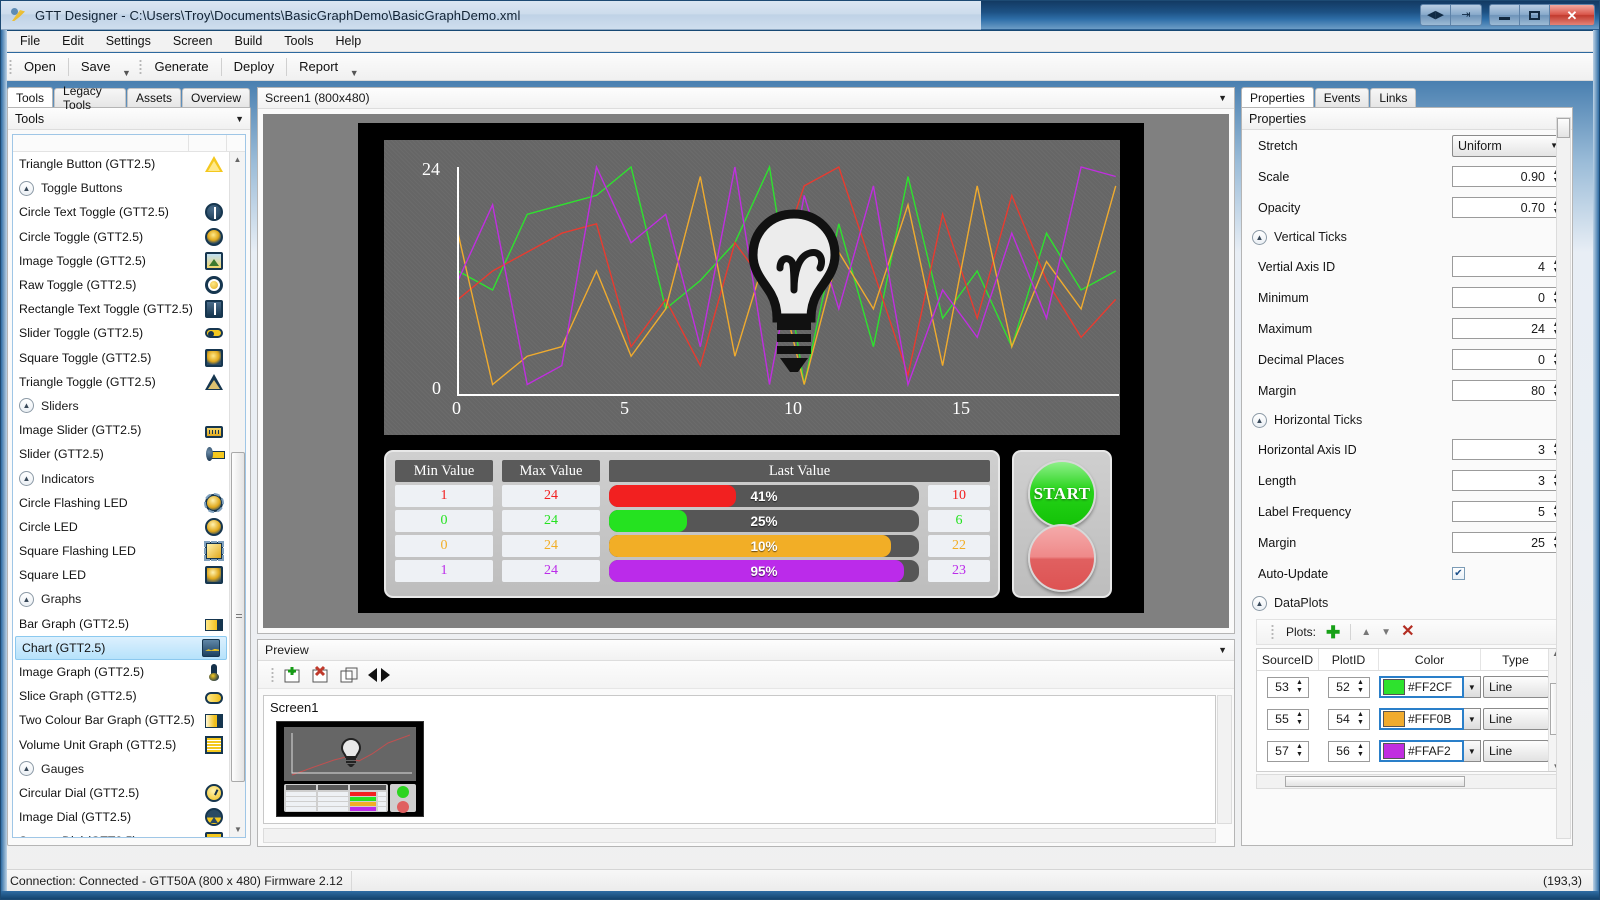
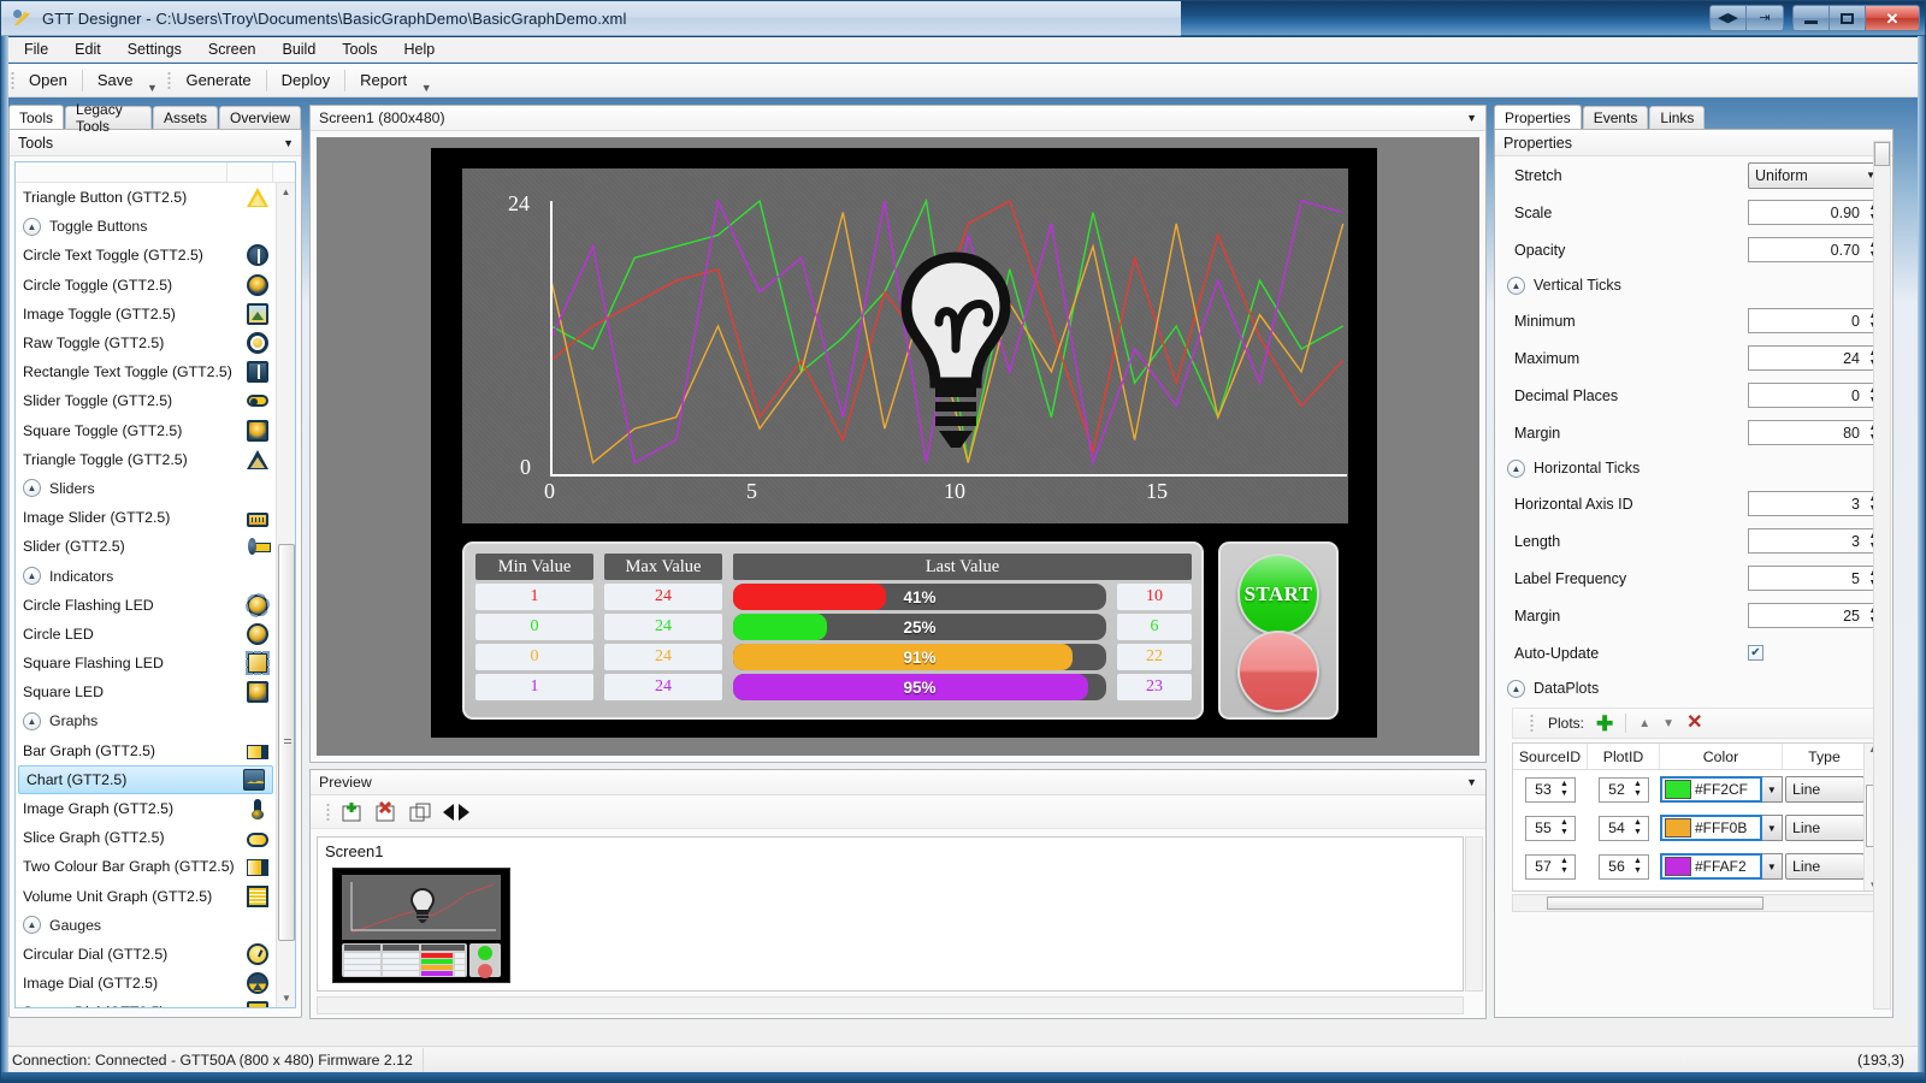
  GTT Designer - C:\Users\Troy\Documents\BasicGraphDemo\BasicGraphDemo.xml
  ◀▶
  ⇥
  ✕
  File
  Edit
  Settings
  Screen
  Build
  Tools
  Help
  Open
  Save
  ▼
  Generate
  Deploy
  Report
  ▼
  Tools
  Legacy Tools
  Assets
  Overview
  Tools
  ▼
  Triangle Button (GTT2.5)
  ▲
  Toggle Buttons
  Circle Text Toggle (GTT2.5)
  Circle Toggle (GTT2.5)
  Image Toggle (GTT2.5)
  Raw Toggle (GTT2.5)
  Rectangle Text Toggle (GTT2.5)
  Slider Toggle (GTT2.5)
  Square Toggle (GTT2.5)
  Triangle Toggle (GTT2.5)
  ▲
  Sliders
  Image Slider (GTT2.5)
  Slider (GTT2.5)
  ▲
  Indicators
  Circle Flashing LED
  Circle LED
  Square Flashing LED
  Square LED
  ▲
  Graphs
  Bar Graph (GTT2.5)
  Chart (GTT2.5)
  Image Graph (GTT2.5)
  Slice Graph (GTT2.5)
  Two Colour Bar Graph (GTT2.5)
  Volume Unit Graph (GTT2.5)
  ▲
  Gauges
  Circular Dial (GTT2.5)
  Image Dial (GTT2.5)
  ▲
  ▼
  Screen1 (800x480)
  ▼
  24
  0
  0
  5
  10
  15
  Min Value
  Max Value
  Last Value
  1
  24
  41%
  10
  0
  24
  25%
  6
  0
  24
- 10%
+ 91%
  22
  1
  24
  95%
  23
  START
  Preview
  ▼
  Screen1
  Properties
  Events
  Links
  Properties
  Stretch
  Uniform
  ▼
  Scale
  0.90
  Opacity
  0.70
  ▲
  Vertical Ticks
- Vertial Axis ID
- 4
  Minimum
  0
  Maximum
  24
  Decimal Places
  0
  Margin
  80
  ▲
  Horizontal Ticks
  Horizontal Axis ID
  3
  Length
  3
  Label Frequency
  5
  Margin
  25
  Auto-Update
  ✔
  ▲
  DataPlots
  Plots:
  ✚
  ▲
  ▼
  ✕
  SourceID
  PlotID
  Color
  Type
  53
  52
  #FF2CF
  ▼
  Line
  55
  54
  #FFF0B
  ▼
  Line
  57
  56
  #FFAF2
  ▼
  Line
  Connection: Connected - GTT50A (800 x 480) Firmware 2.12
  (193,3)
